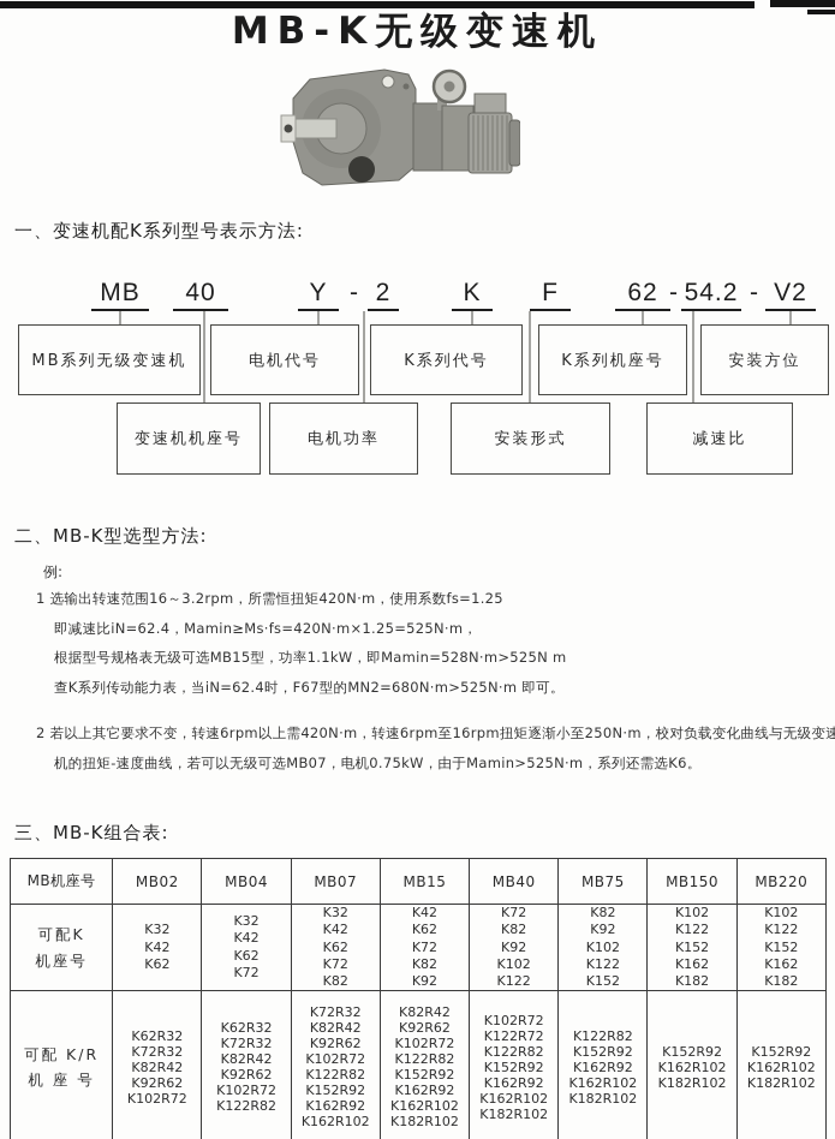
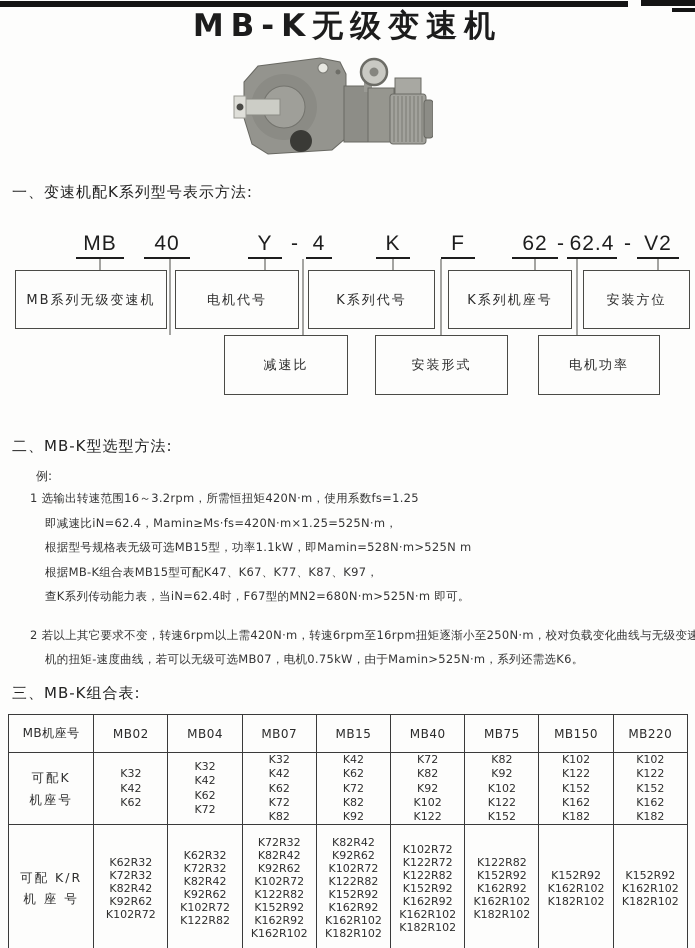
  MB-K无级变速机
  一、变速机配K系列型号表示方法:
  MB
  40
  Y
  -
- 2
+ 4
  K
  F
  62
  -
- 54.2
+ 62.4
  -
  V2
  MB系列无级变速机
  电机代号
  K系列代号
  K系列机座号
  安装方位
- 变速机机座号
- 电机功率
+ 减速比
  安装形式
- 减速比
+ 电机功率
  二、MB-K型选型方法:
  例:
  1 选输出转速范围16～3.2rpm，所需恒扭矩420N·m，使用系数fs=1.25
  即减速比iN=62.4，Mamin≥Ms·fs=420N·m×1.25=525N·m，
  根据型号规格表无级可选MB15型，功率1.1kW，即Mamin=528N·m>525N m
+ 根据MB-K组合表MB15型可配K47、K67、K77、K87、K97，
  查K系列传动能力表，当iN=62.4时，F67型的MN2=680N·m>525N·m 即可。
  2 若以上其它要求不变，转速6rpm以上需420N·m，转速6rpm至16rpm扭矩逐渐小至250N·m，校对负载变化曲线与无级变速
  机的扭矩-速度曲线，若可以无级可选MB07，电机0.75kW，由于Mamin>525N·m，系列还需选K6。
  三、MB-K组合表:
  MB机座号	MB02	MB04	MB07	MB15	MB40	MB75	MB150	MB220
  可配K机座号	K32K42K62	K32K42K62K72	K32K42K62K72K82	K42K62K72K82K92	K72K82K92K102K122	K82K92K102K122K152	K102K122K152K162K182	K102K122K152K162K182
  可配 K/R机 座 号	K62R32K72R32K82R42K92R62K102R72	K62R32K72R32K82R42K92R62K102R72K122R82	K72R32K82R42K92R62K102R72K122R82K152R92K162R92K162R102	K82R42K92R62K102R72K122R82K152R92K162R92K162R102K182R102	K102R72K122R72K122R82K152R92K162R92K162R102K182R102	K122R82K152R92K162R92K162R102K182R102	K152R92K162R102K182R102	K152R92K162R102K182R102
